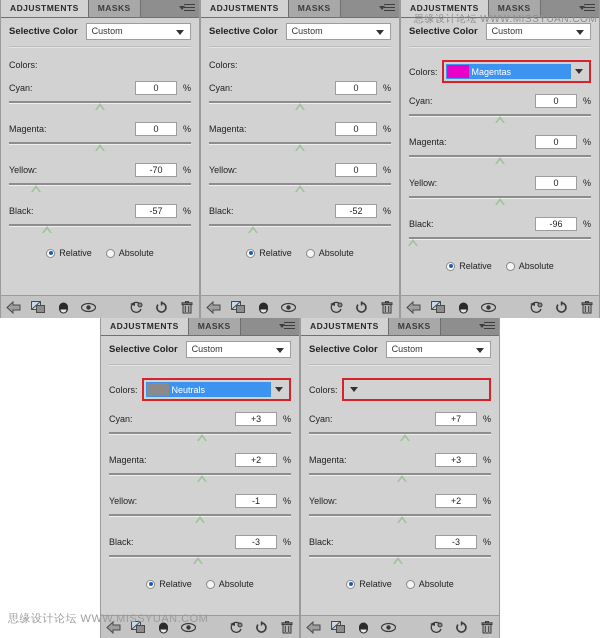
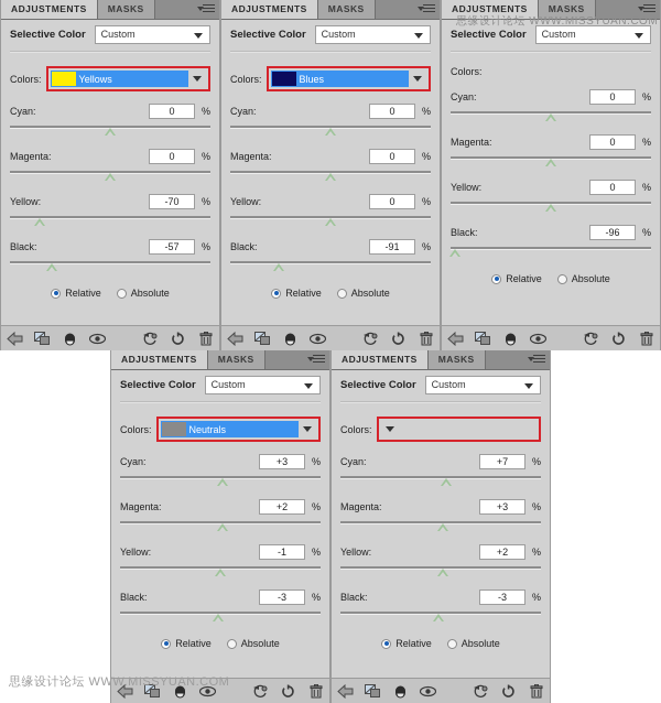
  ADJUSTMENTS
  MASKS
  Selective Color
  Custom
  Colors:
+ Yellows
  Cyan:
  0
  %
  Magenta:
  0
  %
  Yellow:
  -70
  %
  Black:
  -57
  %
  Relative
  Absolute
  ADJUSTMENTS
  MASKS
  Selective Color
  Custom
  Colors:
+ Blues
  Cyan:
  0
  %
  Magenta:
  0
  %
  Yellow:
  0
  %
  Black:
- -52
+ -91
  %
  Relative
  Absolute
  ADJUSTMENTS
  MASKS
  Selective Color
  Custom
  Colors:
- Magentas
  Cyan:
  0
  %
  Magenta:
  0
  %
  Yellow:
  0
  %
  Black:
  -96
  %
  Relative
  Absolute
  ADJUSTMENTS
  MASKS
  Selective Color
  Custom
  Colors:
  Neutrals
  Cyan:
  +3
  %
  Magenta:
  +2
  %
  Yellow:
  -1
  %
  Black:
  -3
  %
  Relative
  Absolute
  ADJUSTMENTS
  MASKS
  Selective Color
  Custom
  Colors:
  Cyan:
  +7
  %
  Magenta:
  +3
  %
  Yellow:
  +2
  %
  Black:
  -3
  %
  Relative
  Absolute
  思缘设计论坛 WWW.MISSYUAN.COM
  思缘设计论坛 WWW.MISSYUAN.COM
